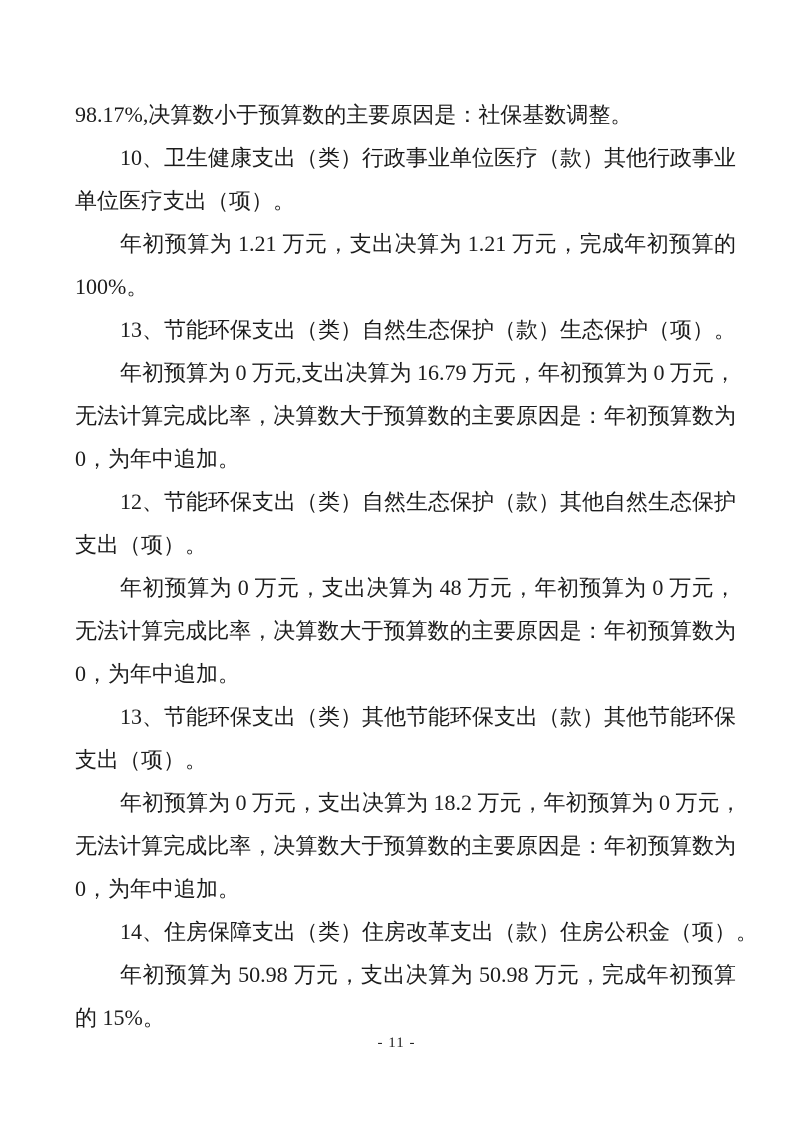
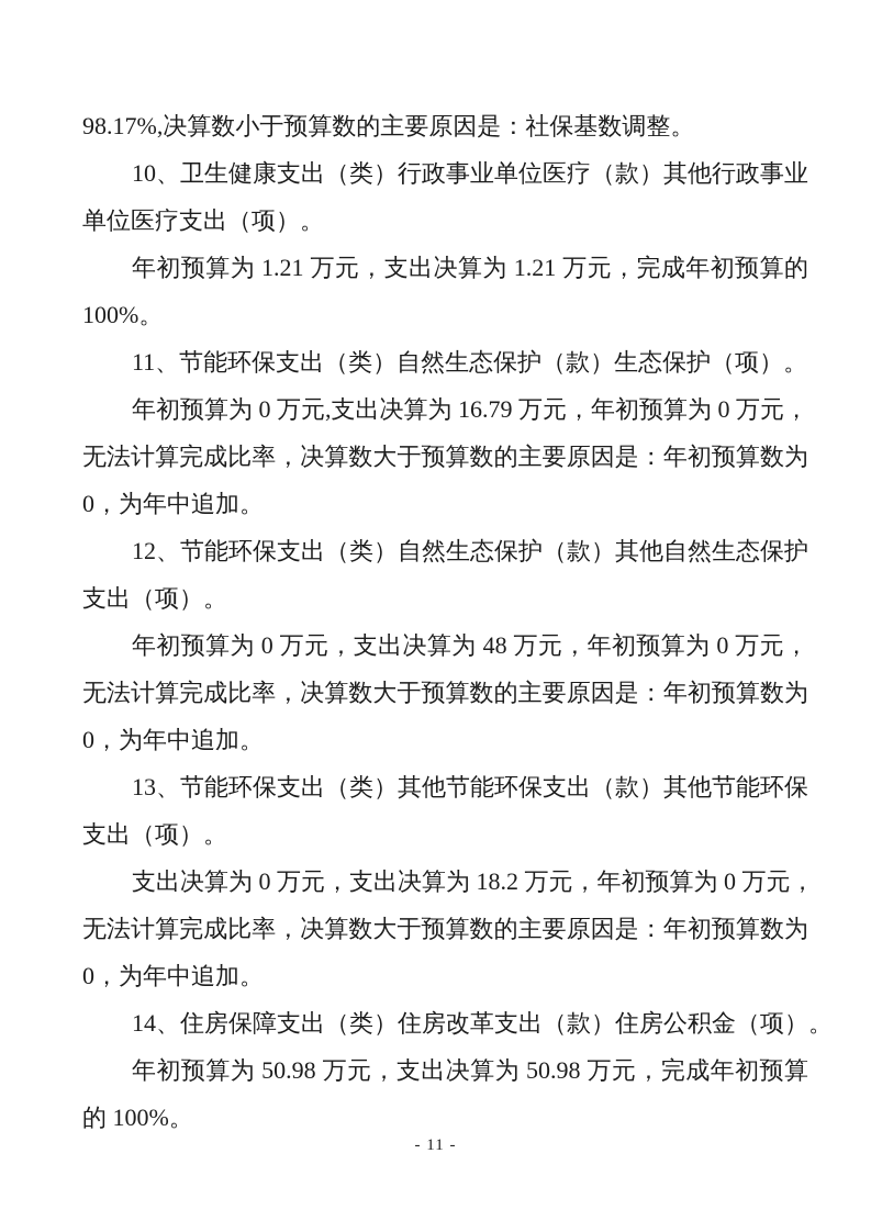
  98.17%,决算数小于预算数的主要原因是：社保基数调整。
  10、卫生健康支出（类）行政事业单位医疗（款）其他行政事业
  单位医疗支出（项）。
  年初预算为 1.21 万元，支出决算为 1.21 万元，完成年初预算的
  100%。
- 13、节能环保支出（类）自然生态保护（款）生态保护（项）。
+ 11、节能环保支出（类）自然生态保护（款）生态保护（项）。
  年初预算为 0 万元,支出决算为 16.79 万元，年初预算为 0 万元，
  无法计算完成比率，决算数大于预算数的主要原因是：年初预算数为
  0，为年中追加。
  12、节能环保支出（类）自然生态保护（款）其他自然生态保护
  支出（项）。
  年初预算为 0 万元，支出决算为 48 万元，年初预算为 0 万元，
  无法计算完成比率，决算数大于预算数的主要原因是：年初预算数为
  0，为年中追加。
  13、节能环保支出（类）其他节能环保支出（款）其他节能环保
  支出（项）。
- 年初预算为 0 万元，支出决算为 18.2 万元，年初预算为 0 万元，
+ 支出决算为 0 万元，支出决算为 18.2 万元，年初预算为 0 万元，
  无法计算完成比率，决算数大于预算数的主要原因是：年初预算数为
  0，为年中追加。
  14、住房保障支出（类）住房改革支出（款）住房公积金（项）。
  年初预算为 50.98 万元，支出决算为 50.98 万元，完成年初预算
- 的 15%。
+ 的 100%。
  - 11 -
